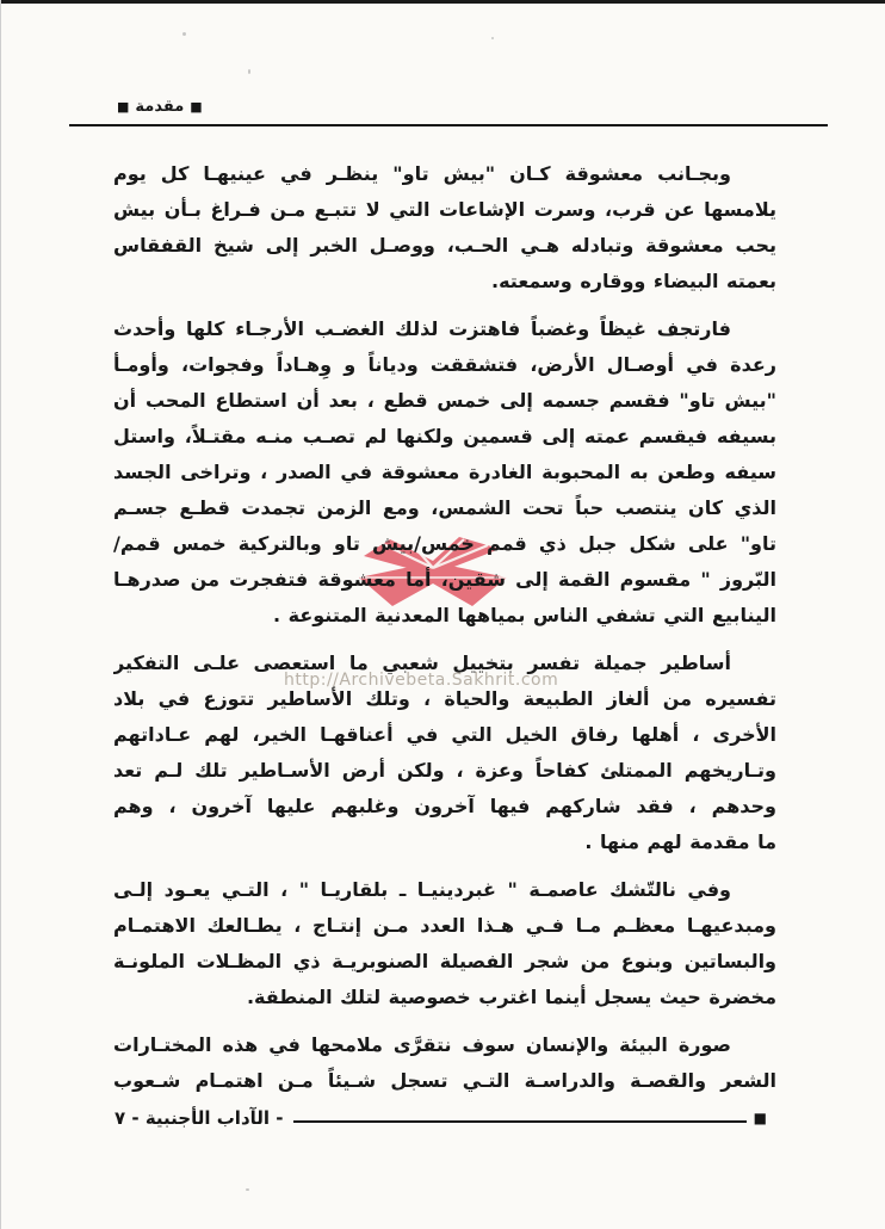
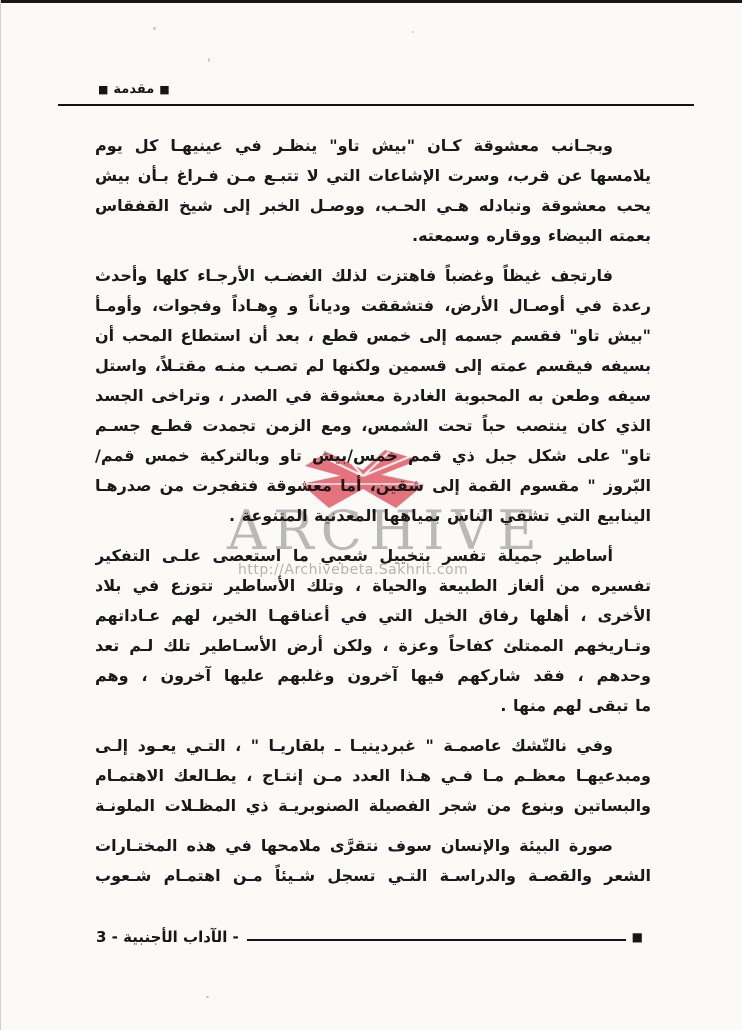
  ■
  مقدمة
  ■
+ ARCHIVE
  http://Archivebeta.Sakhrit.com
  وبجـانب معشوقة كـان "بيش تاو" ينظـر في عينيهـا كل يوم
  يلامسها عن قرب، وسرت الإشاعات التي لا تتبـع مـن فـراغ بـأن بيش
  يحب معشوقة وتبادله هـي الحـب، ووصـل الخبر إلى شيخ القفقاس
  بعمته البيضاء ووقاره وسمعته.
  فارتجف غيظاً وغضباً فاهتزت لذلك الغضـب الأرجـاء كلها وأحدث
  رعدة في أوصـال الأرض، فتشققت ودياناً و وِهـاداً وفجوات، وأومـأ
  "بيش تاو" فقسم جسمه إلى خمس قطع ، بعد أن استطاع المحب أن
  بسيفه فيقسم عمته إلى قسمين ولكنها لم تصـب منـه مقتـلاً، واستل
  سيفه وطعن به المحبوبة الغادرة معشوقة في الصدر ، وتراخى الجسد
  الذي كان ينتصب حباً تحت الشمس، ومع الزمن تجمدت قطـع جسـم
  تاو" على شكل جبل ذي قمم خمس/بيش تاو وبالتركية خمس قمم/
  البّروز " مقسوم القمة إلى شقين، أما معشوقة فتفجرت من صدرهـا
  الينابيع التي تشفي الناس بمياهها المعدنية المتنوعة .
  أساطير جميلة تفسر بتخييل شعبي ما استعصى علـى التفكير
  تفسيره من ألغاز الطبيعة والحياة ، وتلك الأساطير تتوزع في بلاد
  الأخرى ، أهلها رفاق الخيل التي في أعناقهـا الخير، لهم عـاداتهم
  وتـاريخهم الممتلئ كفاحاً وعزة ، ولكن أرض الأسـاطير تلك لـم تعد
  وحدهم ، فقد شاركهم فيها آخرون وغلبهم عليها آخرون ، وهم
- ما مقدمة لهم منها .
+ ما تبقى لهم منها .
  وفي نالتّشك عاصمـة " غبردينيـا ـ بلقاريـا " ، التـي يعـود إلـى
  ومبدعيهـا معظـم مـا فـي هـذا العدد مـن إنتـاج ، يطـالعك الاهتمـام
  والبساتين وبنوع من شجر الفصيلة الصنوبريـة ذي المظـلات الملونـة
- مخضرة حيث يسجل أينما اغترب خصوصية لتلك المنطقة.
  صورة البيئة والإنسان سوف نتقرَّى ملامحها في هذه المختـارات
  الشعر والقصـة والدراسـة التـي تسجل شـيئاً مـن اهتمـام شـعوب
  ■
- - الآداب الأجنبية - ٧
+ - الآداب الأجنبية - 3
